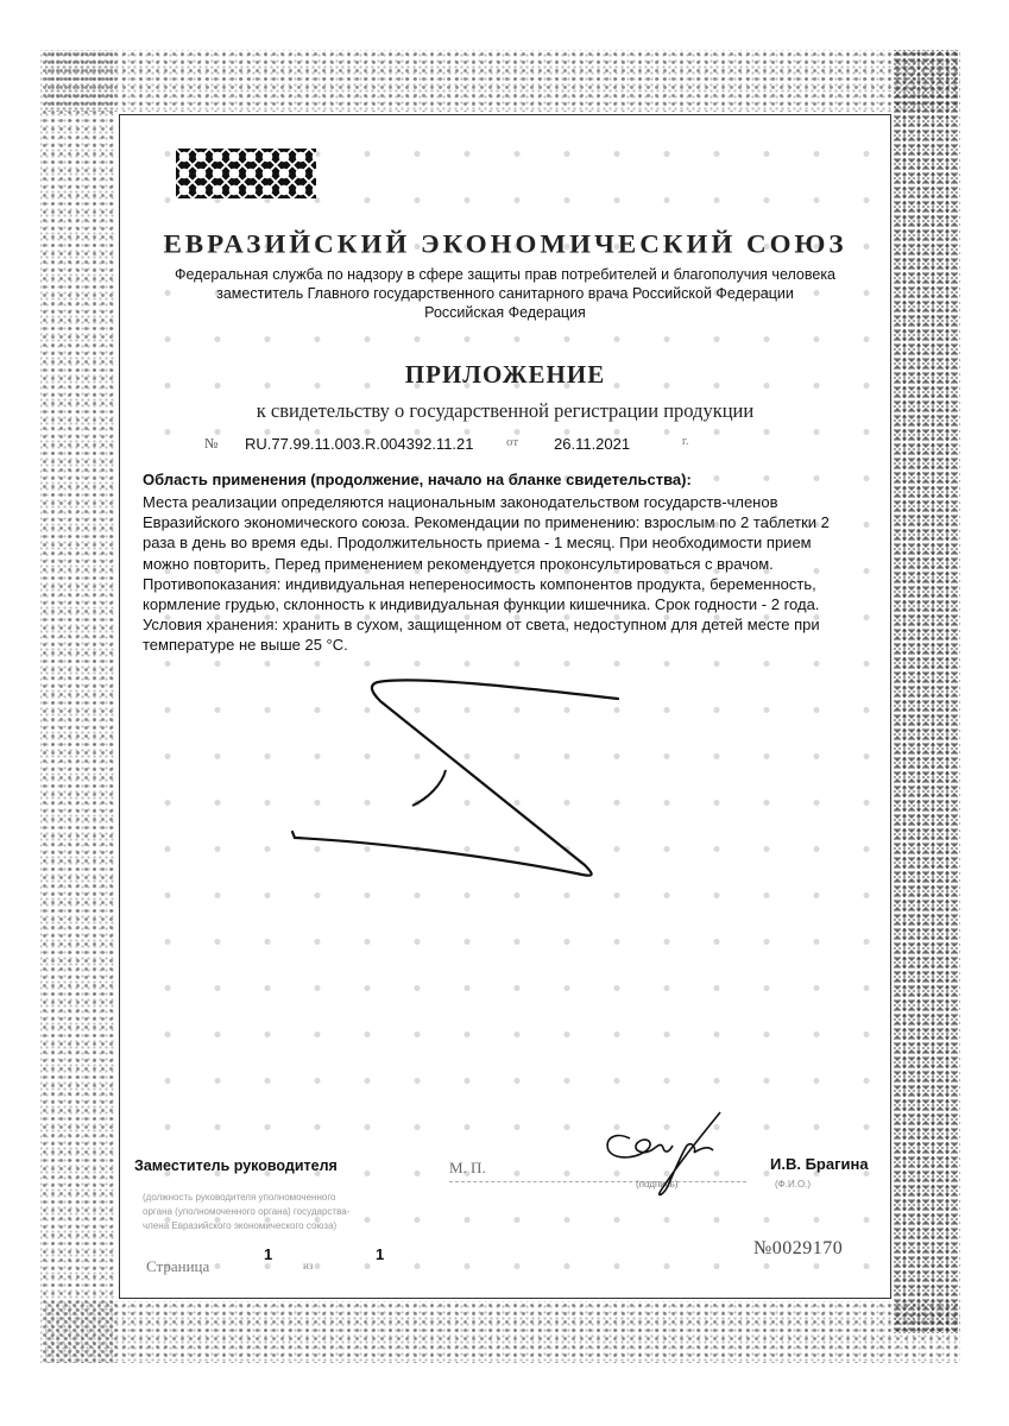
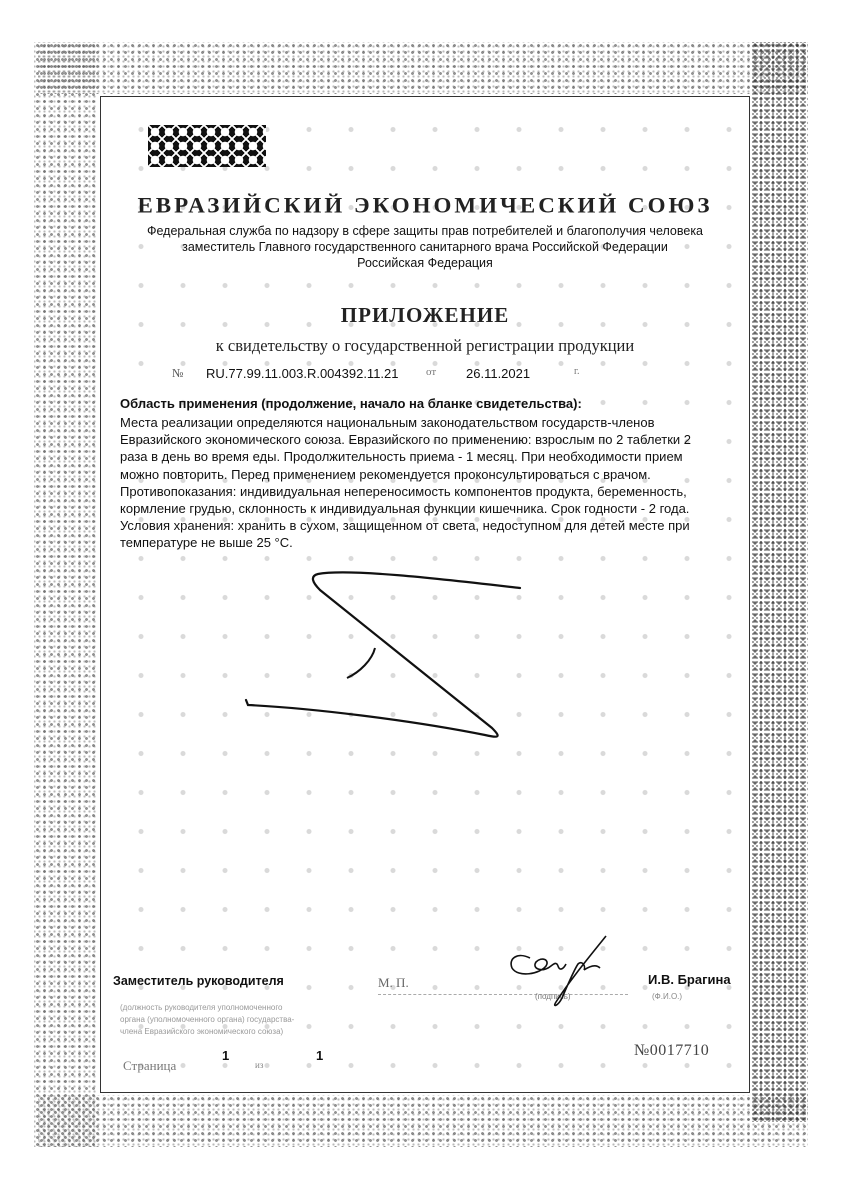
  ЕВРАЗИЙСКИЙ ЭКОНОМИЧЕСКИЙ СОЮЗ
  Федеральная служба по надзору в сфере защиты прав потребителей и благополучия человека
  заместитель Главного государственного санитарного врача Российской Федерации
  Российская Федерация
  ПРИЛОЖЕНИЕ
  к свидетельству о государственной регистрации продукции
  №
  RU.77.99.11.003.R.004392.11.21
  от
  26.11.2021
  г.
  Область применения (продолжение, начало на бланке свидетельства):
  Места реализации определяются национальным законодательством государств-членов
- Евразийского экономического союза. Рекомендации по применению: взрослым по 2 таблетки 2
+ Евразийского экономического союза. Евразийского по применению: взрослым по 2 таблетки 2
  раза в день во время еды. Продолжительность приема - 1 месяц. При необходимости прием
  можно повторить. Перед применением рекомендуется проконсультироваться с врачом.
  Противопоказания: индивидуальная непереносимость компонентов продукта, беременность,
  кормление грудью, склонность к индивидуальная функции кишечника. Срок годности - 2 года.
  Условия хранения: хранить в сухом, защищенном от света, недоступном для детей месте при
  температуре не выше 25 °С.
  Заместитель руководителя
  М. П.
  (подпись)
  И.В. Брагина
  (Ф.И.О.)
  (должность руководителя уполномоченного
  органа (уполномоченного органа) государства-
  члена Евразийского экономического союза)
  Страница
  1
  из
  1
- №0029170
+ №0017710
